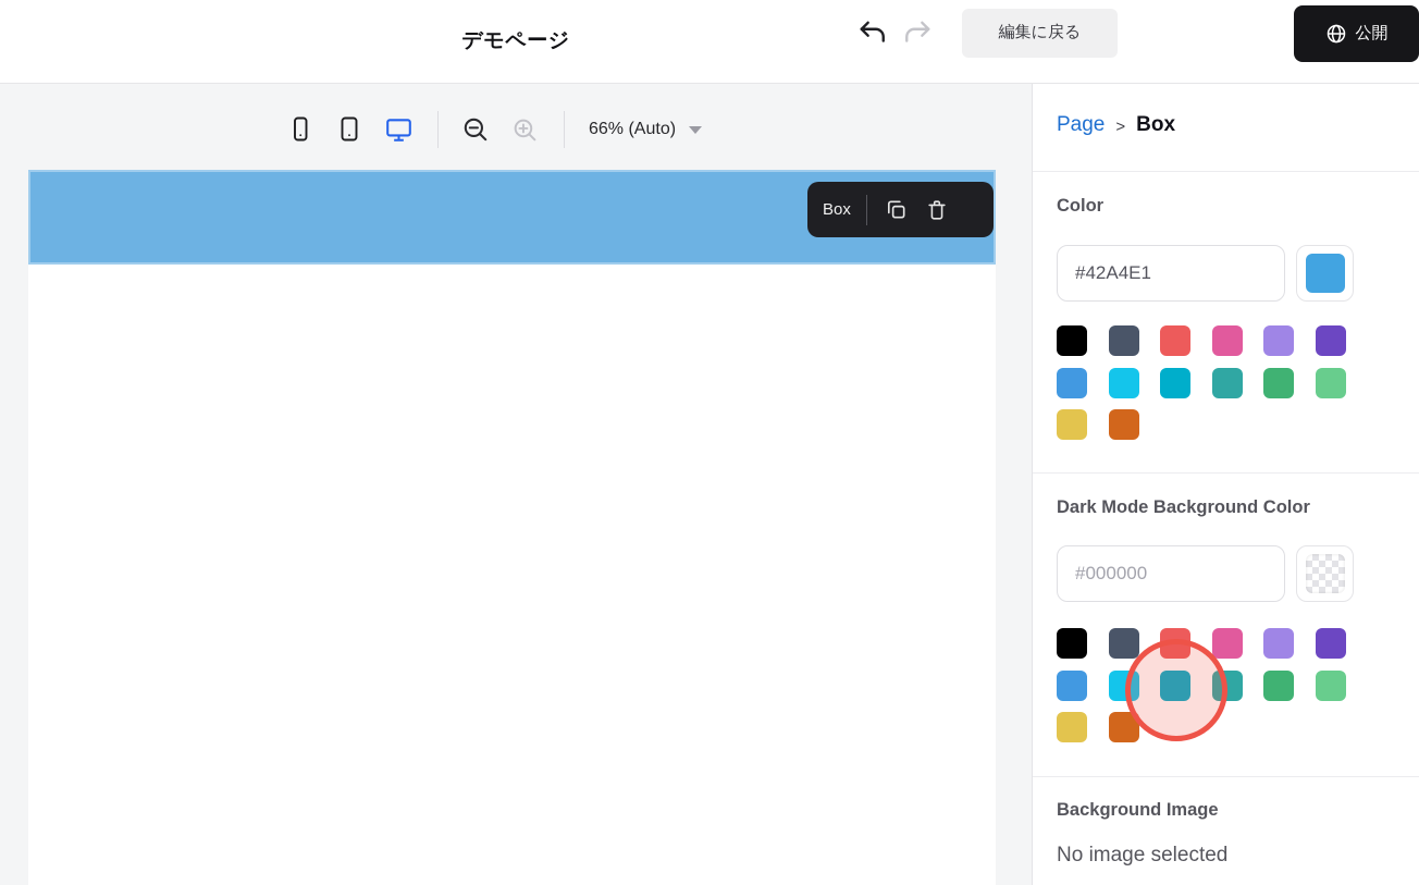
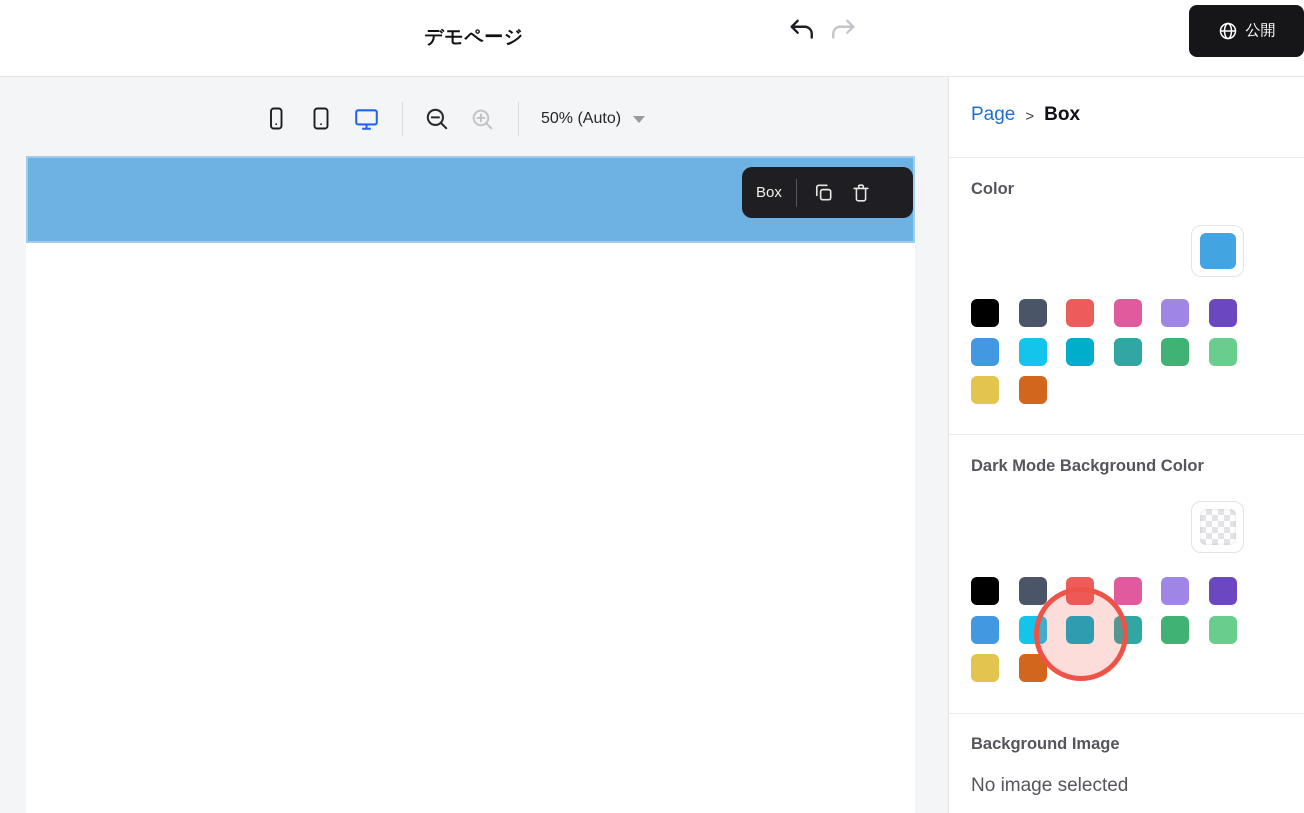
  デモページ
- 編集に戻る
  公開
- 66% (Auto)
+ 50% (Auto)
  Box
  Page
  >
  Box
  Color
- #42A4E1
  Dark Mode Background Color
- #000000
  Background Image
  No image selected
